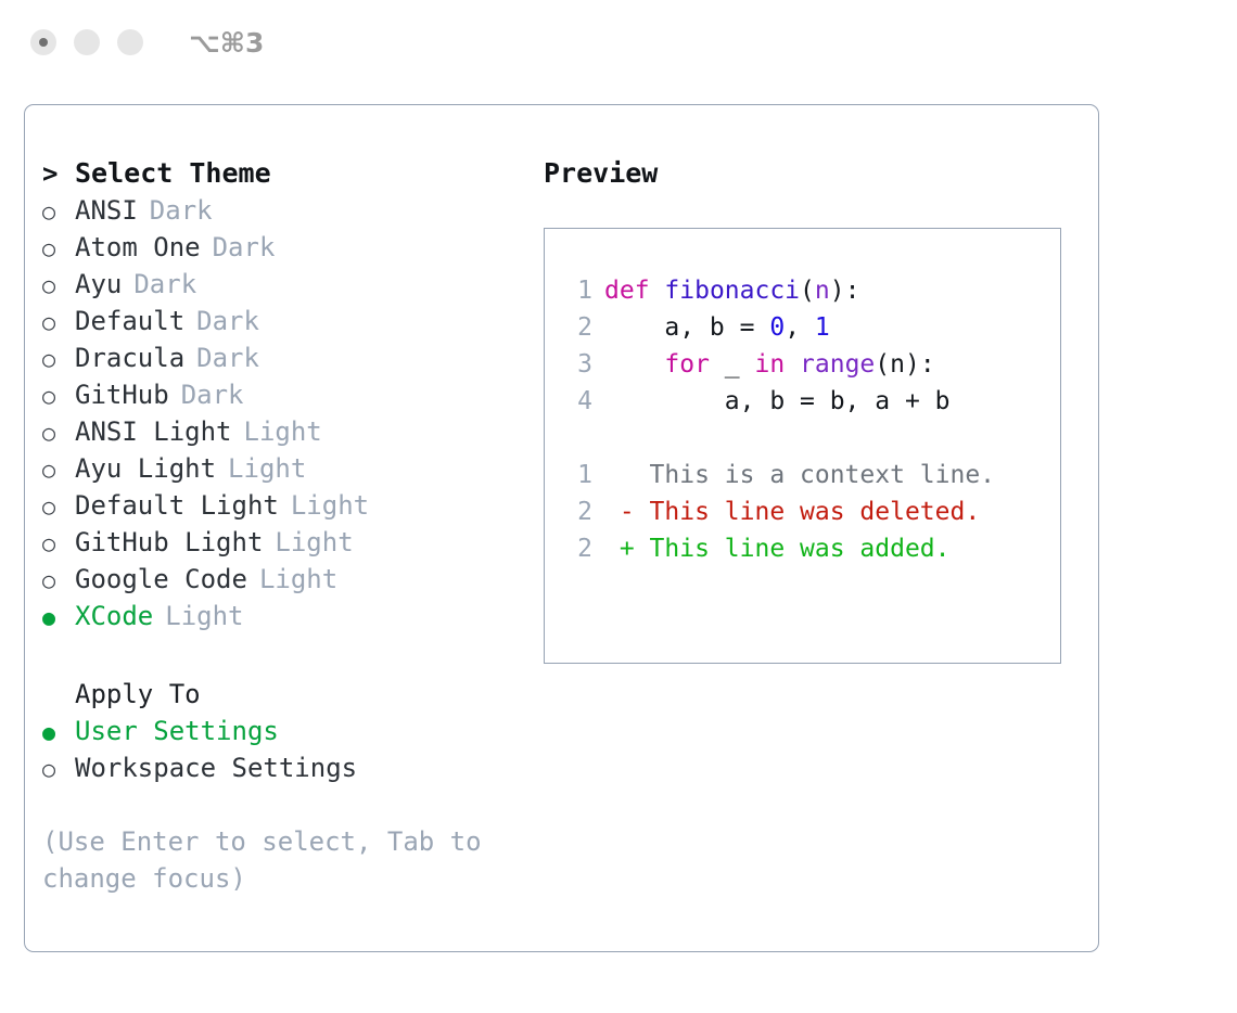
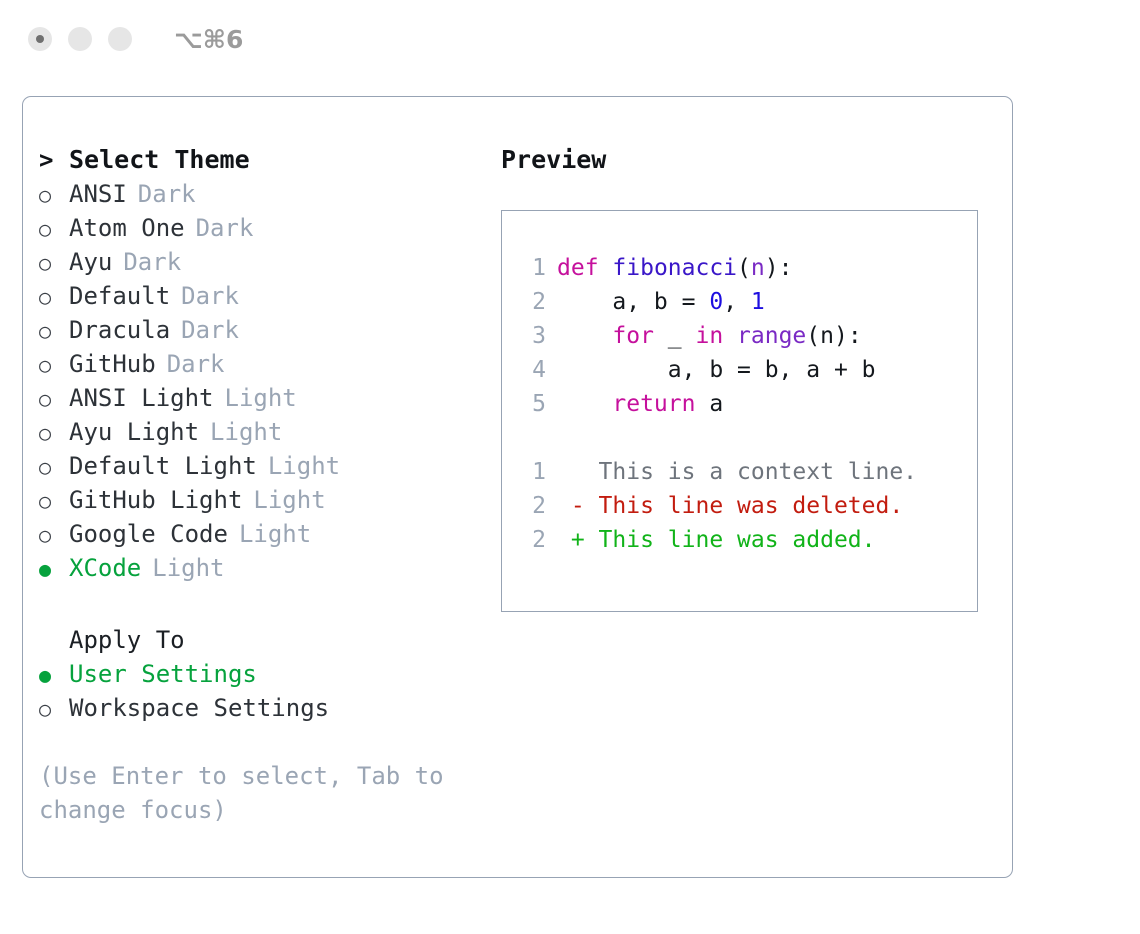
- ⌥⌘3
+ ⌥⌘6
  >
  Select Theme
  ○
  ANSI
  Dark
  ○
  Atom One
  Dark
  ○
  Ayu
  Dark
  ○
  Default
  Dark
  ○
  Dracula
  Dark
  ○
  GitHub
  Dark
  ○
  ANSI Light
  Light
  ○
  Ayu Light
  Light
  ○
  Default Light
  Light
  ○
  GitHub Light
  Light
  ○
  Google Code
  Light
  ●
  XCode
  Light
  Apply To
  ●
  User Settings
  ○
  Workspace Settings
  (Use Enter to select, Tab to change focus)
  Preview
  1
  def fibonacci(n):
  2
  a, b = 0, 1
  3
  for _ in range(n):
  4
  a, b = b, a + b
+ 5
+ return a
  1
  This is a context line.
  2
  -
  This line was deleted.
  2
  +
  This line was added.
